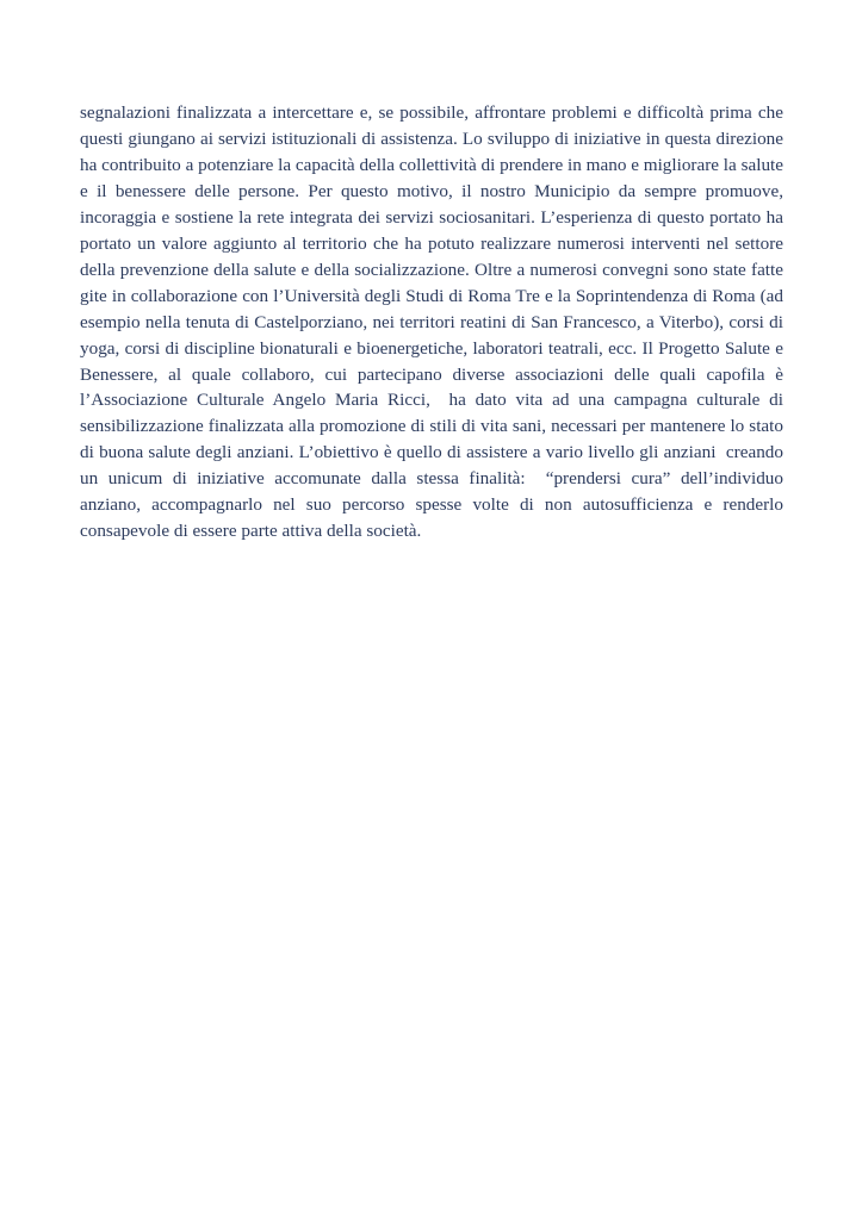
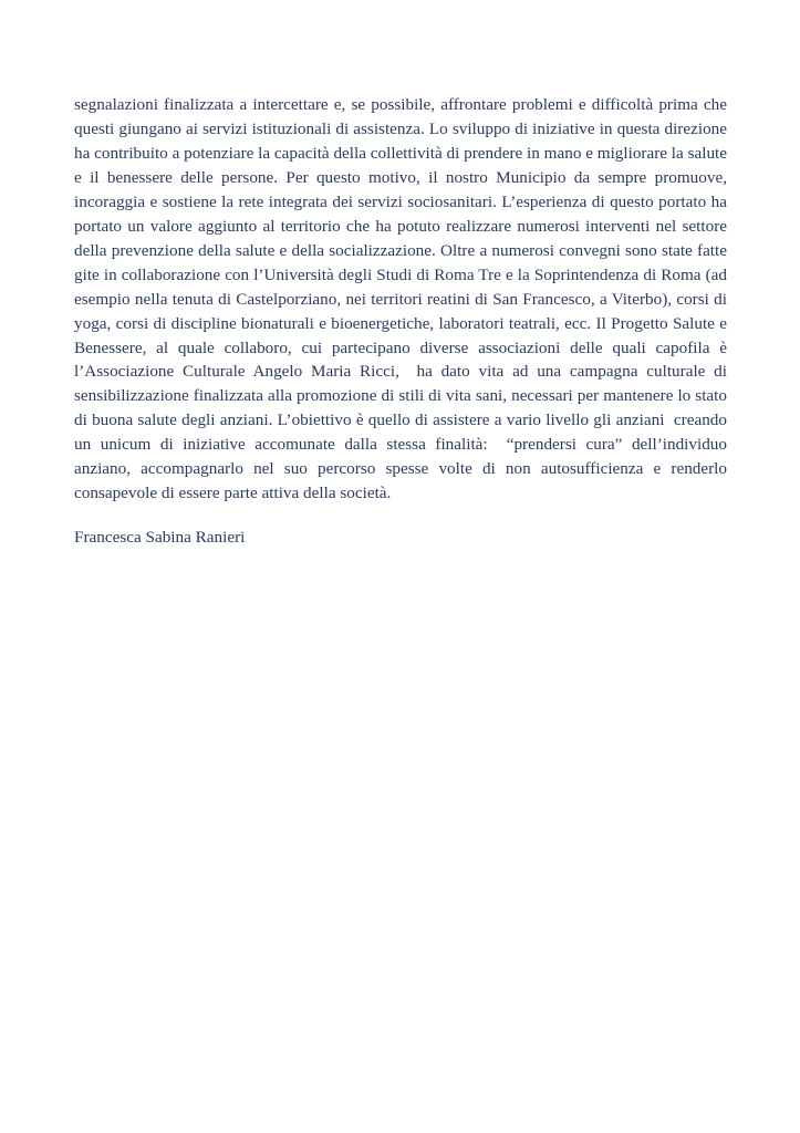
  segnalazioni finalizzata a intercettare e, se possibile, affrontare problemi e difficoltà prima che questi giungano ai servizi istituzionali di assistenza. Lo sviluppo di iniziative in questa direzione ha contribuito a potenziare la capacità della collettività di prendere in mano e migliorare la salute e il benessere delle persone. Per questo motivo, il nostro Municipio da sempre promuove, incoraggia e sostiene la rete integrata dei servizi sociosanitari. L’esperienza di questo portato ha portato un valore aggiunto al territorio che ha potuto realizzare numerosi interventi nel settore della prevenzione della salute e della socializzazione. Oltre a numerosi convegni sono state fatte gite in collaborazione con l’Università degli Studi di Roma Tre e la Soprintendenza di Roma (ad esempio nella tenuta di Castelporziano, nei territori reatini di San Francesco, a Viterbo), corsi di yoga, corsi di discipline bionaturali e bioenergetiche, laboratori teatrali, ecc. Il Progetto Salute e Benessere, al quale collaboro, cui partecipano diverse associazioni delle quali capofila è l’Associazione Culturale Angelo Maria Ricci, ha dato vita ad una campagna culturale di sensibilizzazione finalizzata alla promozione di stili di vita sani, necessari per mantenere lo stato di buona salute degli anziani. L’obiettivo è quello di assistere a vario livello gli anziani creando un unicum di iniziative accomunate dalla stessa finalità: “prendersi cura” dell’individuo anziano, accompagnarlo nel suo percorso spesse volte di non autosufficienza e renderlo consapevole di essere parte attiva della società.
+ Francesca Sabina Ranieri
